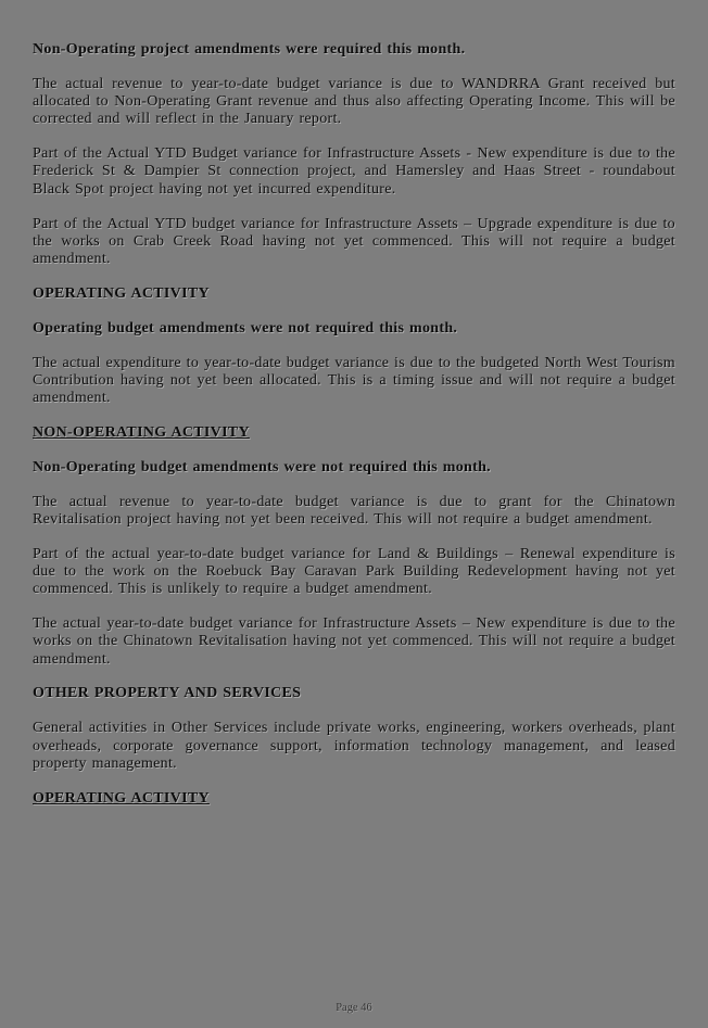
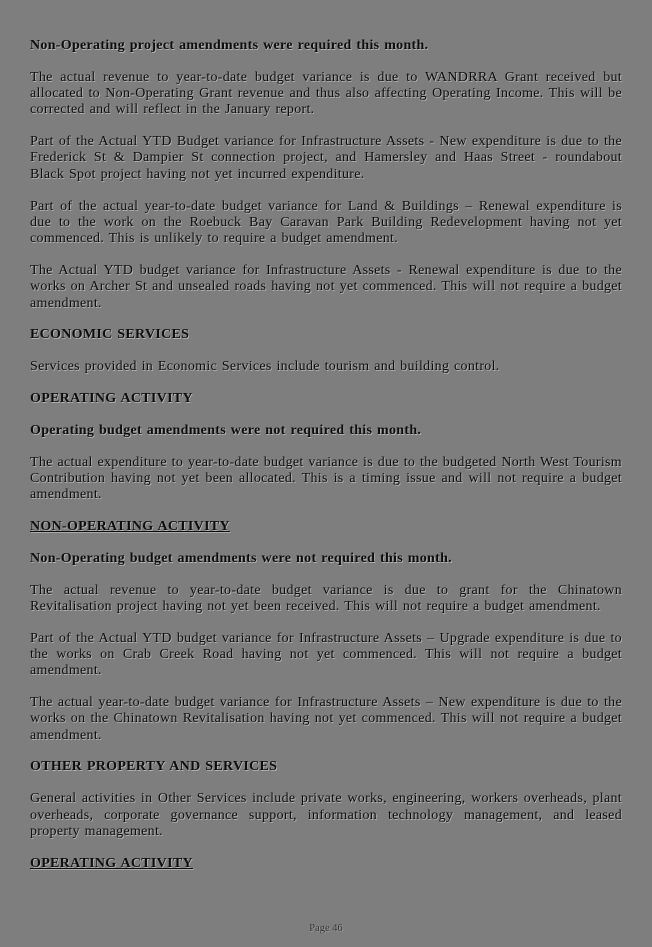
  Non-Operating project amendments were required this month.
  The actual revenue to year-to-date budget variance is due to WANDRRA Grant received but allocated to Non-Operating Grant revenue and thus also affecting Operating Income. This will be corrected and will reflect in the January report.
  Part of the Actual YTD Budget variance for Infrastructure Assets - New expenditure is due to the Frederick St & Dampier St connection project, and Hamersley and Haas Street - roundabout Black Spot project having not yet incurred expenditure.
- Part of the Actual YTD budget variance for Infrastructure Assets – Upgrade expenditure is due to the works on Crab Creek Road having not yet commenced. This will not require a budget amendment.
+ Part of the actual year-to-date budget variance for Land & Buildings – Renewal expenditure is due to the work on the Roebuck Bay Caravan Park Building Redevelopment having not yet commenced. This is unlikely to require a budget amendment.
+ The Actual YTD budget variance for Infrastructure Assets - Renewal expenditure is due to the works on Archer St and unsealed roads having not yet commenced. This will not require a budget amendment.
+ ECONOMIC SERVICES
+ Services provided in Economic Services include tourism and building control.
  OPERATING ACTIVITY
  Operating budget amendments were not required this month.
  The actual expenditure to year-to-date budget variance is due to the budgeted North West Tourism Contribution having not yet been allocated. This is a timing issue and will not require a budget amendment.
  NON-OPERATING ACTIVITY
  Non-Operating budget amendments were not required this month.
  The actual revenue to year-to-date budget variance is due to grant for the Chinatown Revitalisation project having not yet been received. This will not require a budget amendment.
- Part of the actual year-to-date budget variance for Land & Buildings – Renewal expenditure is due to the work on the Roebuck Bay Caravan Park Building Redevelopment having not yet commenced. This is unlikely to require a budget amendment.
+ Part of the Actual YTD budget variance for Infrastructure Assets – Upgrade expenditure is due to the works on Crab Creek Road having not yet commenced. This will not require a budget amendment.
  The actual year-to-date budget variance for Infrastructure Assets – New expenditure is due to the works on the Chinatown Revitalisation having not yet commenced. This will not require a budget amendment.
  OTHER PROPERTY AND SERVICES
  General activities in Other Services include private works, engineering, workers overheads, plant overheads, corporate governance support, information technology management, and leased property management.
  OPERATING ACTIVITY
  Page 46
